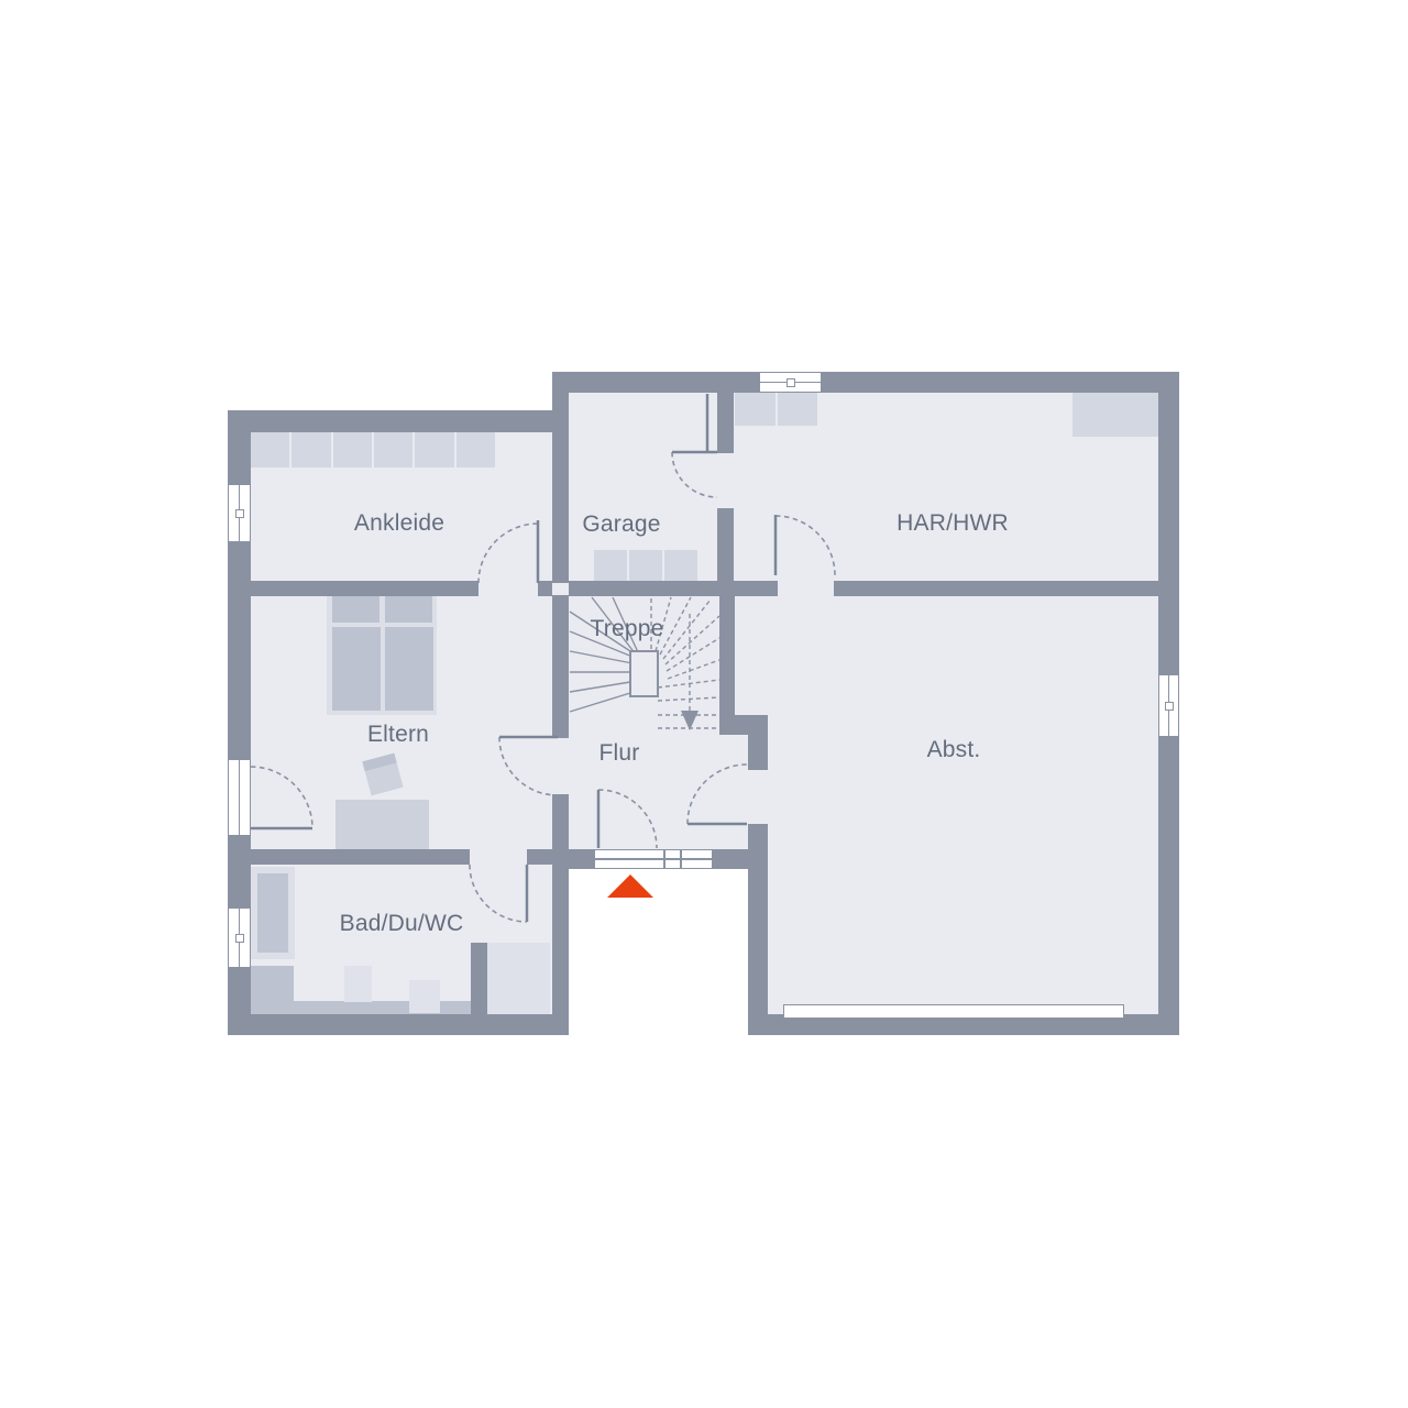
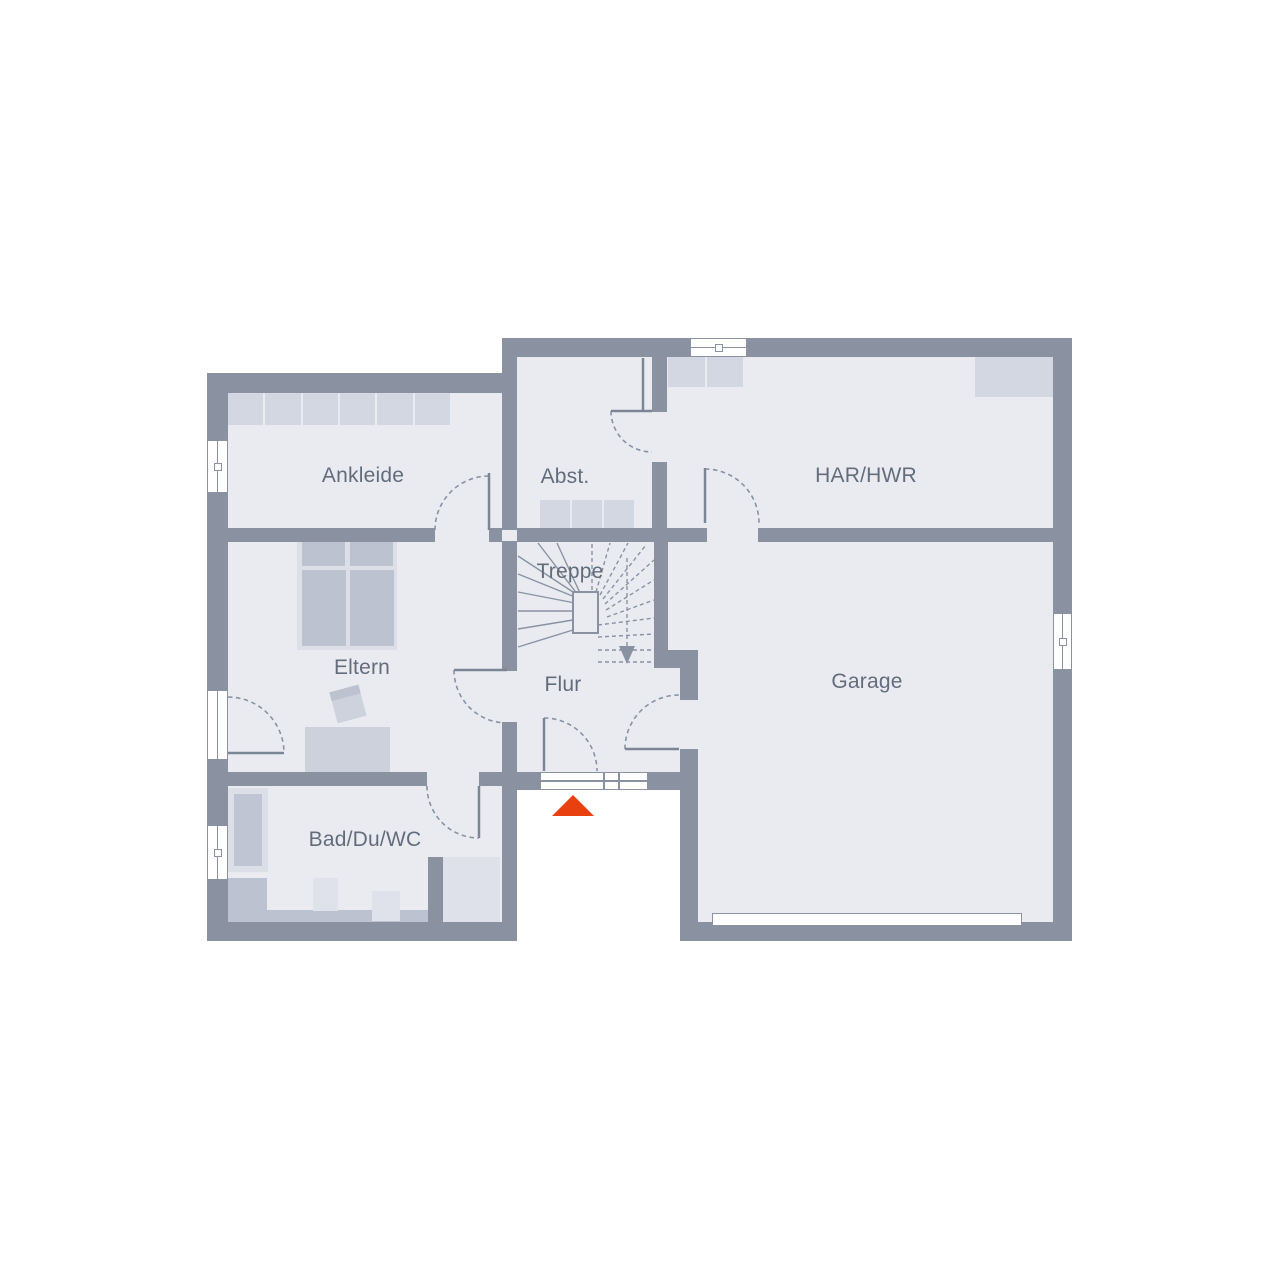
  Ankleide
- Garage
+ Abst.
  HAR/HWR
  Eltern
  Treppe
  Flur
- Abst.
+ Garage
  Bad/Du/WC
